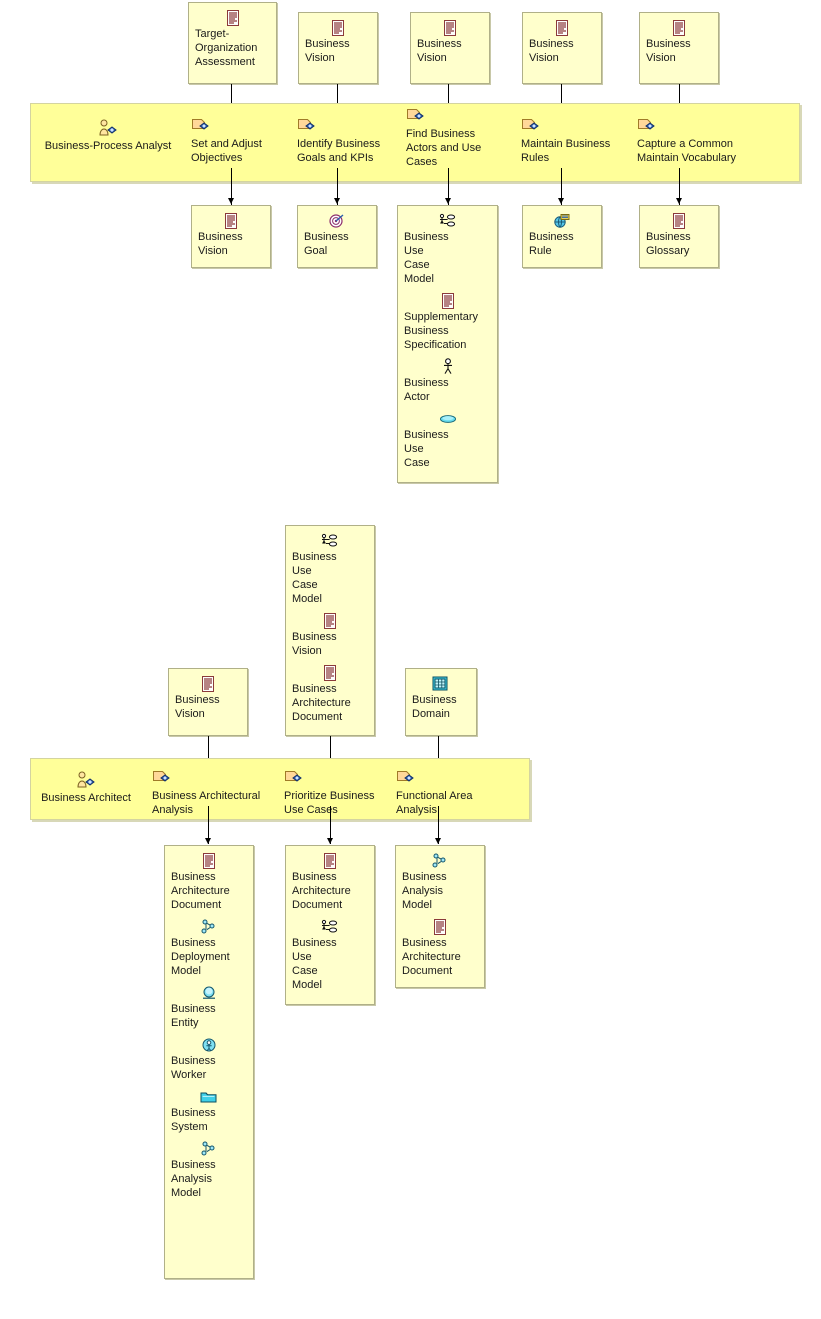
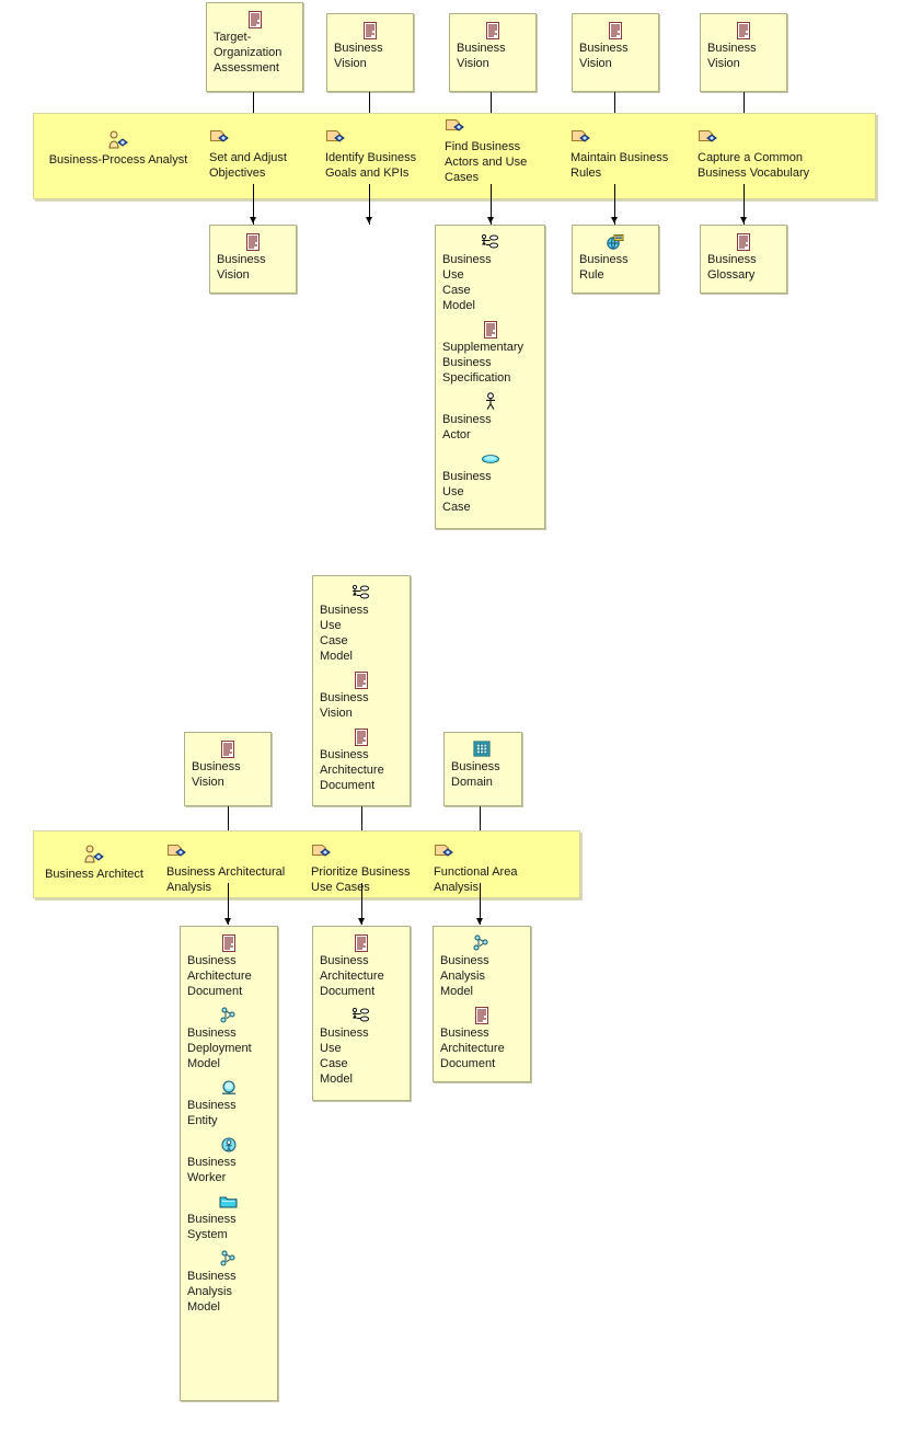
  Target-Organization Assessment
  Business Vision
  Business Vision
  Business Vision
  Business Vision
  Business-Process Analyst
  Set and Adjust Objectives
  Identify Business Goals and KPIs
  Find Business Actors and Use Cases
  Maintain Business Rules
- Capture a Common Maintain Vocabulary
+ Capture a Common Business Vocabulary
  Business Vision
- Business Goal
  Business Use Case Model
  Supplementary Business Specification
  Business Actor
  Business Use Case
  Business Rule
  Business Glossary
  Business Vision
  Business Use Case Model
  Business Vision
  Business Architecture Document
  Business Domain
  Business Architect
  Business Architectural Analysis
  Prioritize Business Use Cass
  Functional Area Analysis
  Business Architecture Document
  Business Deployment Model
  Business Entity
  Business Worker
  Business System
  Business Analysis Model
  Business Architecture Document
  Business Use Case Model
  Business Analysis Model
  Business Architecture Document
